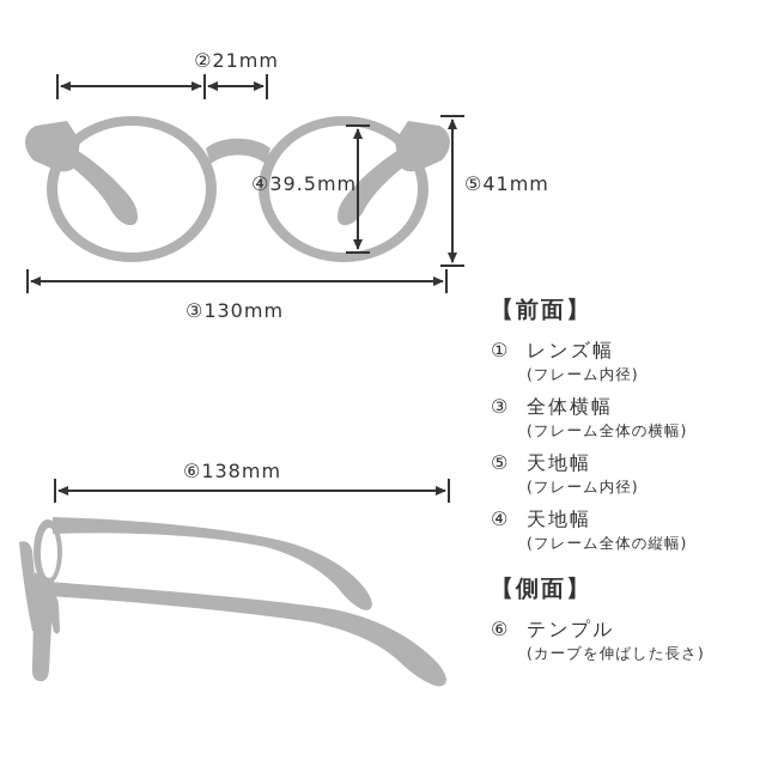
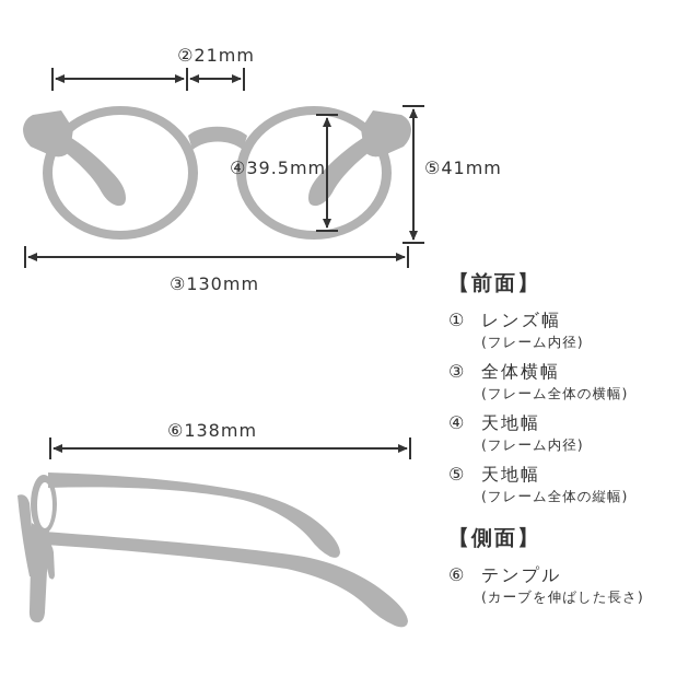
  ②21mm
  ④39.5mm
  ⑤41mm
  ③130mm
  ⑥138mm
  【前面】
  ①
  レンズ幅
  (フレーム内径)
  ③
  全体横幅
  (フレーム全体の横幅)
- ⑤
+ ④
  天地幅
  (フレーム内径)
- ④
+ ⑤
  天地幅
  (フレーム全体の縦幅)
  【側面】
  ⑥
  テンプル
  (カーブを伸ばした長さ)
